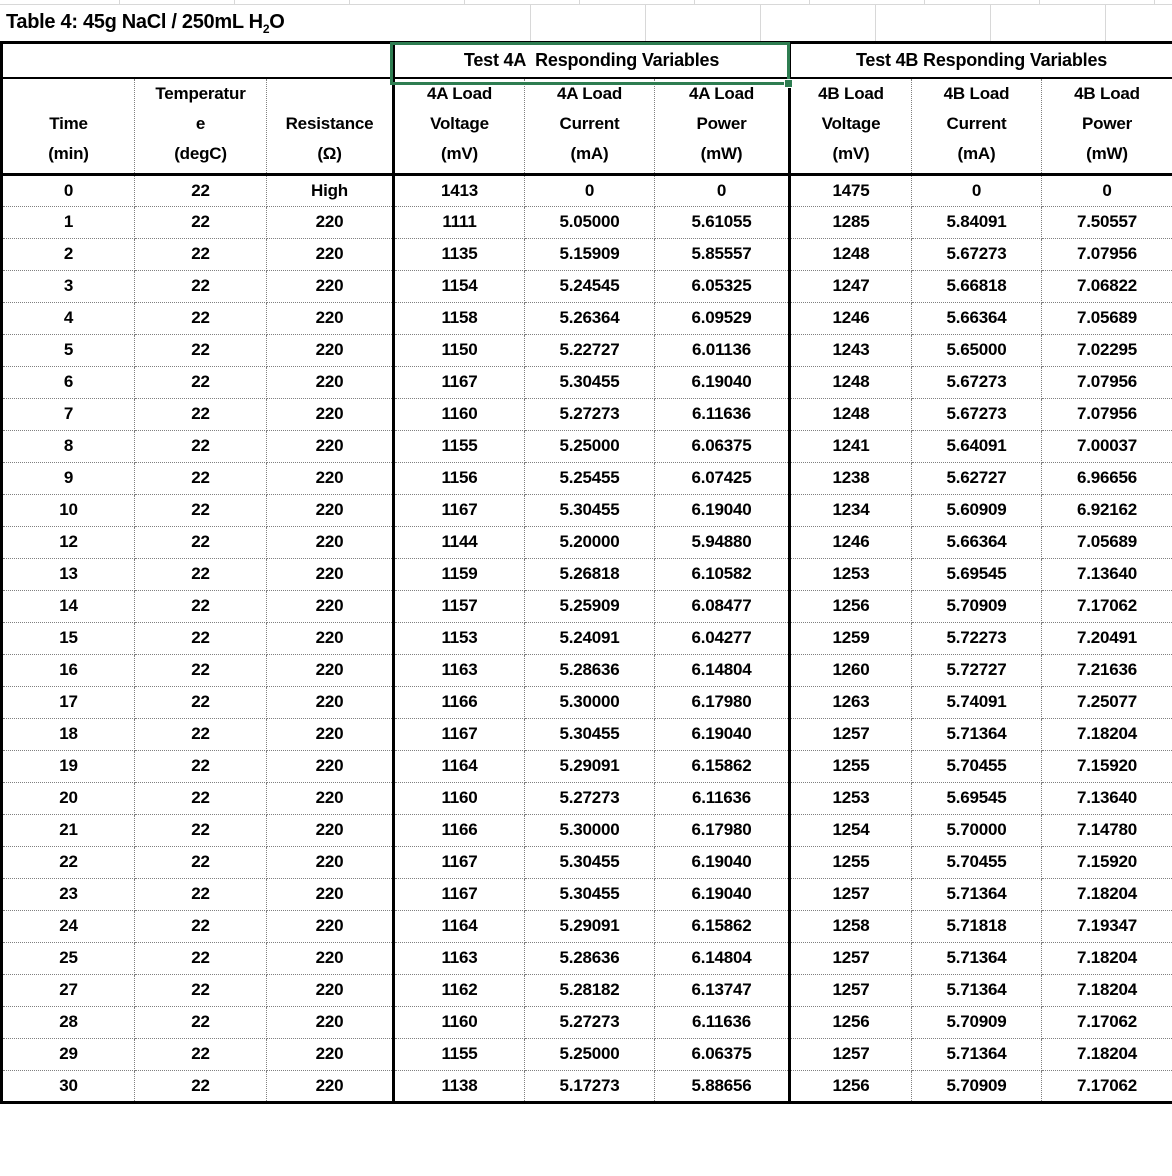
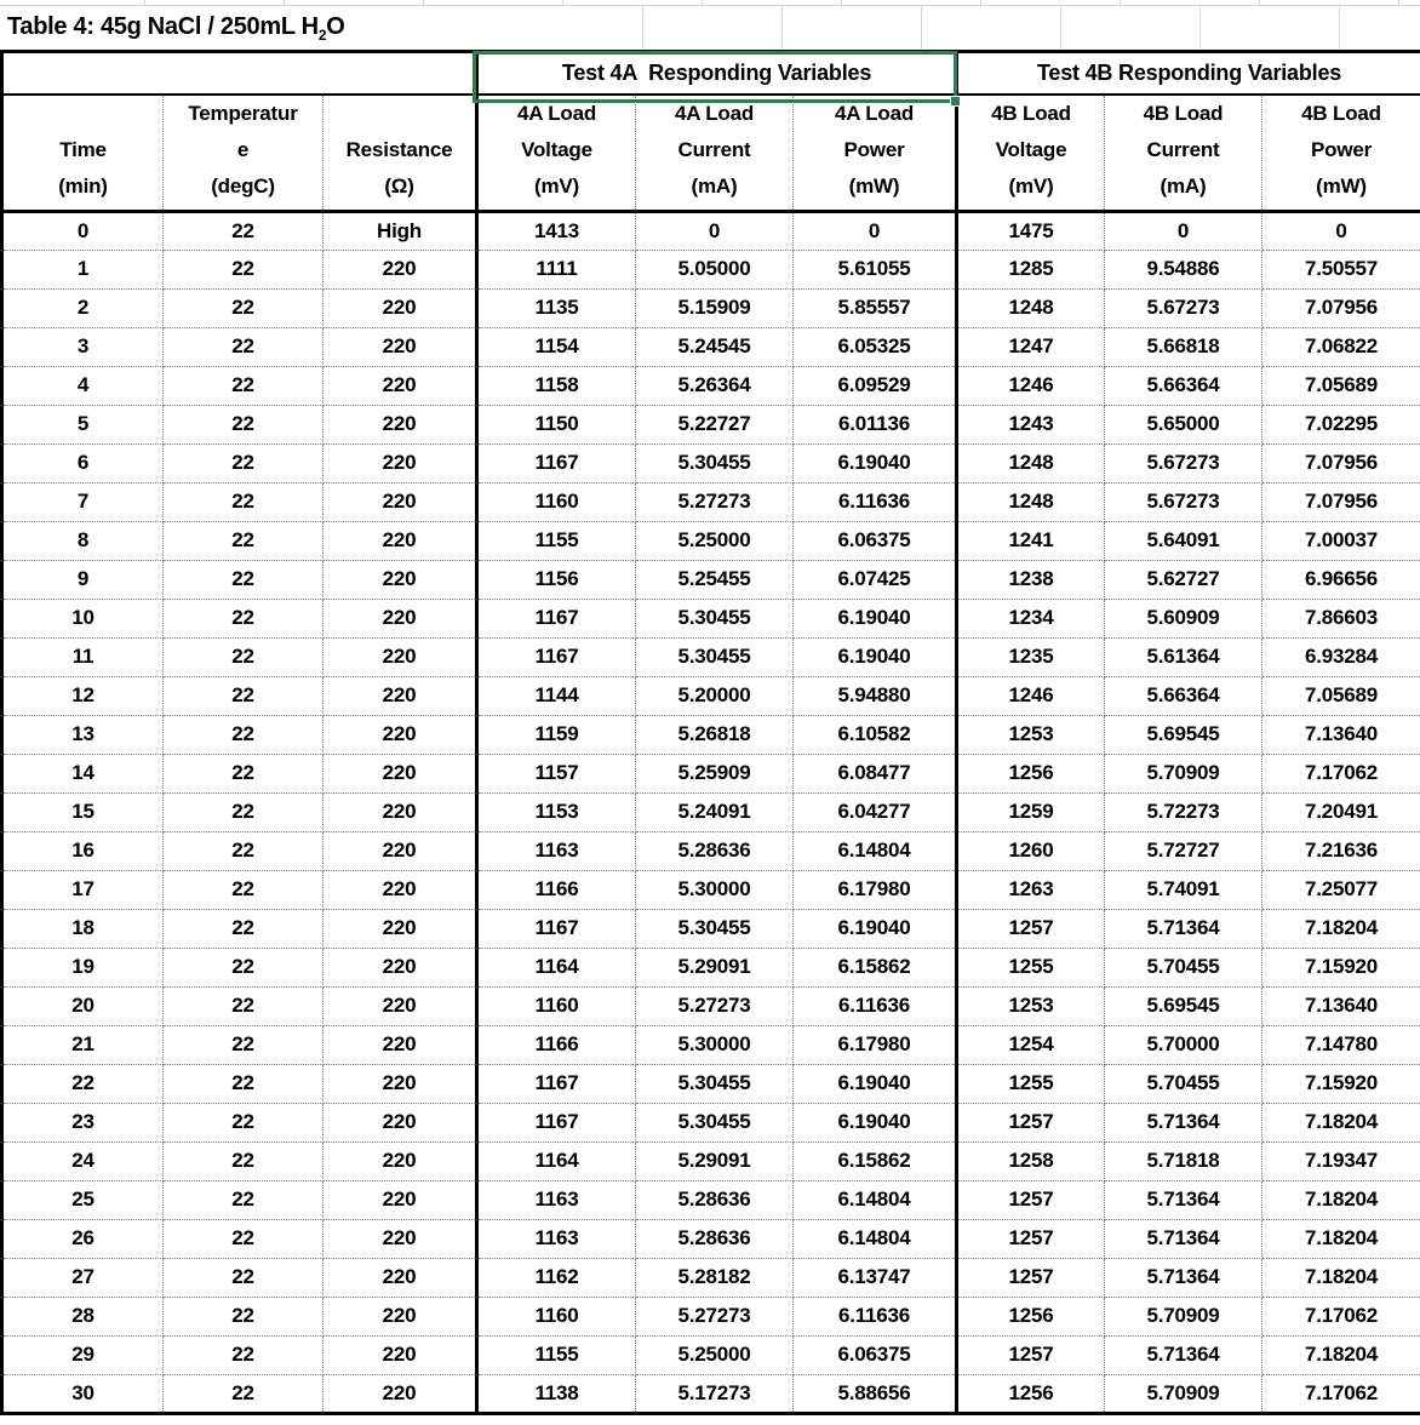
  Table 4: 45g NaCl / 250mL H2O
  	Test 4A Responding Variables	Test 4B Responding Variables
  Time (min)	Temperatur e (degC)	Resistance (Ω)	4A Load Voltage (mV)	4A Load Current (mA)	4A Load Power (mW)	4B Load Voltage (mV)	4B Load Current (mA)	4B Load Power (mW)
  0	22	High	1413	0	0	1475	0	0
- 1	22	220	1111	5.05000	5.61055	1285	5.84091	7.50557
+ 1	22	220	1111	5.05000	5.61055	1285	9.54886	7.50557
  2	22	220	1135	5.15909	5.85557	1248	5.67273	7.07956
  3	22	220	1154	5.24545	6.05325	1247	5.66818	7.06822
  4	22	220	1158	5.26364	6.09529	1246	5.66364	7.05689
  5	22	220	1150	5.22727	6.01136	1243	5.65000	7.02295
  6	22	220	1167	5.30455	6.19040	1248	5.67273	7.07956
  7	22	220	1160	5.27273	6.11636	1248	5.67273	7.07956
  8	22	220	1155	5.25000	6.06375	1241	5.64091	7.00037
  9	22	220	1156	5.25455	6.07425	1238	5.62727	6.96656
- 10	22	220	1167	5.30455	6.19040	1234	5.60909	6.92162
+ 10	22	220	1167	5.30455	6.19040	1234	5.60909	7.86603
+ 11	22	220	1167	5.30455	6.19040	1235	5.61364	6.93284
  12	22	220	1144	5.20000	5.94880	1246	5.66364	7.05689
  13	22	220	1159	5.26818	6.10582	1253	5.69545	7.13640
  14	22	220	1157	5.25909	6.08477	1256	5.70909	7.17062
  15	22	220	1153	5.24091	6.04277	1259	5.72273	7.20491
  16	22	220	1163	5.28636	6.14804	1260	5.72727	7.21636
  17	22	220	1166	5.30000	6.17980	1263	5.74091	7.25077
  18	22	220	1167	5.30455	6.19040	1257	5.71364	7.18204
  19	22	220	1164	5.29091	6.15862	1255	5.70455	7.15920
  20	22	220	1160	5.27273	6.11636	1253	5.69545	7.13640
  21	22	220	1166	5.30000	6.17980	1254	5.70000	7.14780
  22	22	220	1167	5.30455	6.19040	1255	5.70455	7.15920
  23	22	220	1167	5.30455	6.19040	1257	5.71364	7.18204
  24	22	220	1164	5.29091	6.15862	1258	5.71818	7.19347
  25	22	220	1163	5.28636	6.14804	1257	5.71364	7.18204
+ 26	22	220	1163	5.28636	6.14804	1257	5.71364	7.18204
  27	22	220	1162	5.28182	6.13747	1257	5.71364	7.18204
  28	22	220	1160	5.27273	6.11636	1256	5.70909	7.17062
  29	22	220	1155	5.25000	6.06375	1257	5.71364	7.18204
  30	22	220	1138	5.17273	5.88656	1256	5.70909	7.17062
